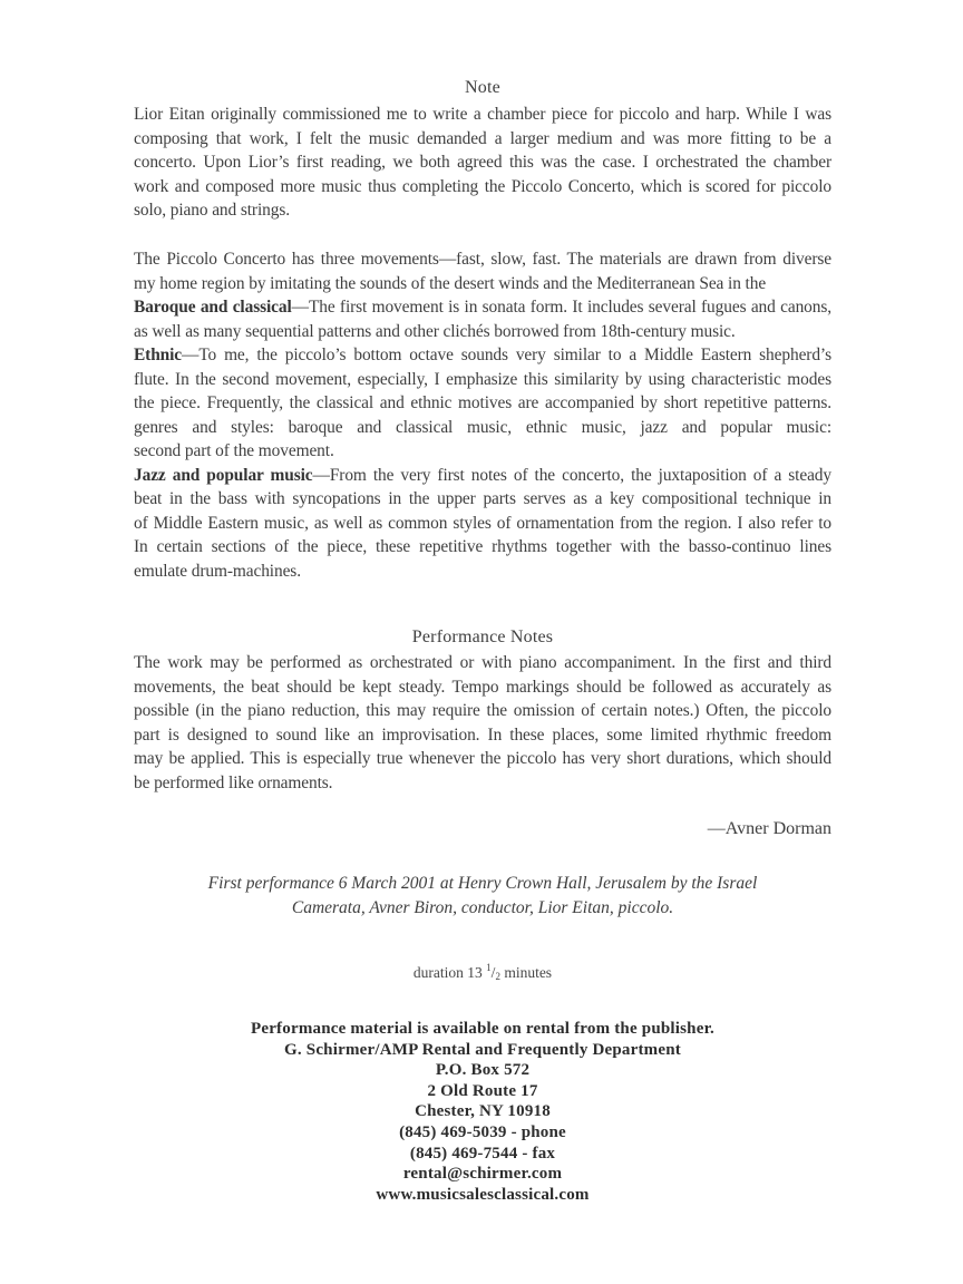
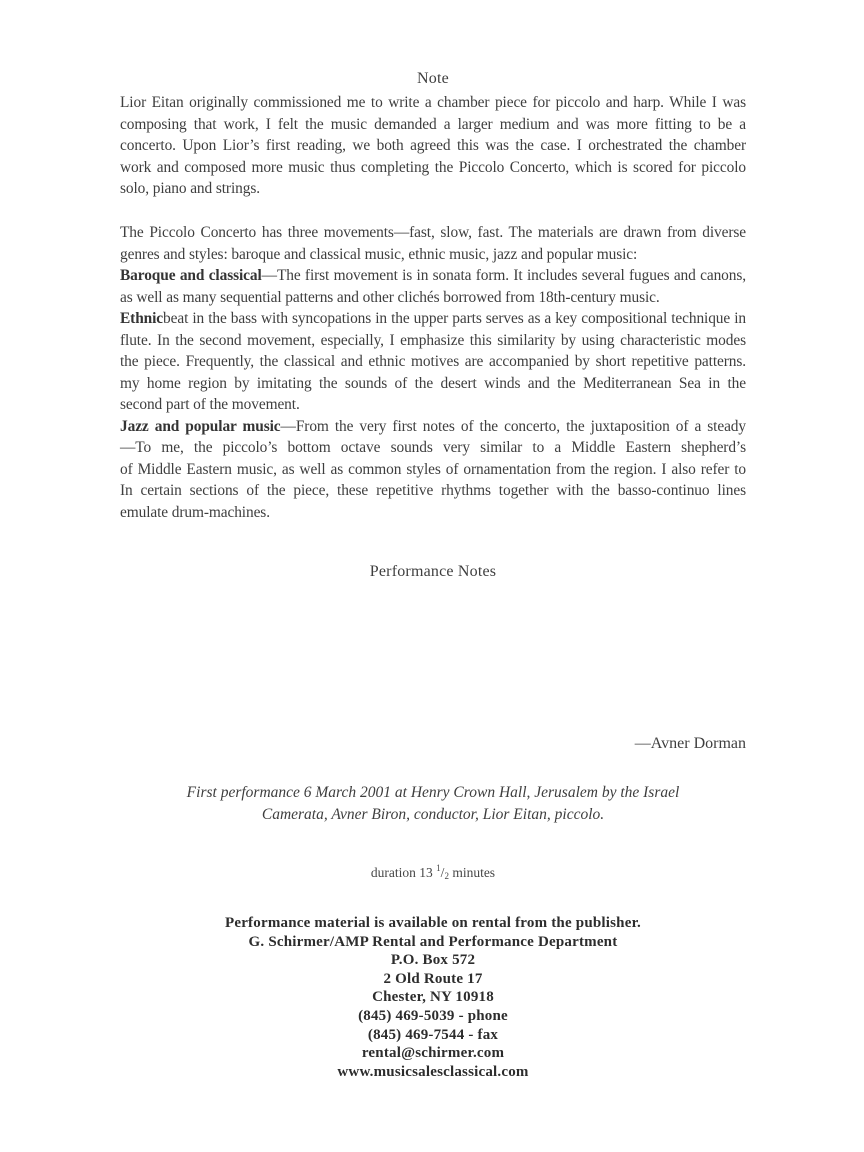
  Note
  Lior Eitan originally commissioned me to write a chamber piece for piccolo and harp. While I was
  composing that work, I felt the music demanded a larger medium and was more fitting to be a
  concerto. Upon Lior’s first reading, we both agreed this was the case. I orchestrated the chamber
  work and composed more music thus completing the Piccolo Concerto, which is scored for piccolo
  solo, piano and strings.
  The Piccolo Concerto has three movements—fast, slow, fast. The materials are drawn from diverse
- my home region by imitating the sounds of the desert winds and the Mediterranean Sea in the
+ genres and styles: baroque and classical music, ethnic music, jazz and popular music:
  Baroque and classical—The first movement is in sonata form. It includes several fugues and canons,
  as well as many sequential patterns and other clichés borrowed from 18th-century music.
- Ethnic—To me, the piccolo’s bottom octave sounds very similar to a Middle Eastern shepherd’s
+ Ethnicbeat in the bass with syncopations in the upper parts serves as a key compositional technique in
  flute. In the second movement, especially, I emphasize this similarity by using characteristic modes
  the piece. Frequently, the classical and ethnic motives are accompanied by short repetitive patterns.
- genres and styles: baroque and classical music, ethnic music, jazz and popular music:
+ my home region by imitating the sounds of the desert winds and the Mediterranean Sea in the
  second part of the movement.
  Jazz and popular music—From the very first notes of the concerto, the juxtaposition of a steady
- beat in the bass with syncopations in the upper parts serves as a key compositional technique in
+ —To me, the piccolo’s bottom octave sounds very similar to a Middle Eastern shepherd’s
  of Middle Eastern music, as well as common styles of ornamentation from the region. I also refer to
  In certain sections of the piece, these repetitive rhythms together with the basso-continuo lines
  emulate drum-machines.
  Performance Notes
- The work may be performed as orchestrated or with piano accompaniment. In the first and third
- movements, the beat should be kept steady. Tempo markings should be followed as accurately as
- possible (in the piano reduction, this may require the omission of certain notes.) Often, the piccolo
- part is designed to sound like an improvisation. In these places, some limited rhythmic freedom
- may be applied. This is especially true whenever the piccolo has very short durations, which should
- be performed like ornaments.
  —Avner Dorman
  First performance 6 March 2001 at Henry Crown Hall, Jerusalem by the Israel
  Camerata, Avner Biron, conductor, Lior Eitan, piccolo.
  duration 13 1/2 minutes
  Performance material is available on rental from the publisher.
- G. Schirmer/AMP Rental and Frequently Department
+ G. Schirmer/AMP Rental and Performance Department
  P.O. Box 572
  2 Old Route 17
  Chester, NY 10918
  (845) 469-5039 - phone
  (845) 469-7544 - fax
  rental@schirmer.com
  www.musicsalesclassical.com
